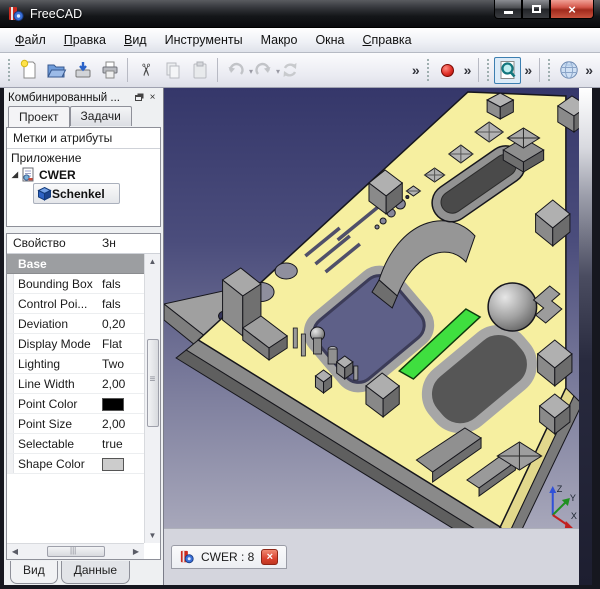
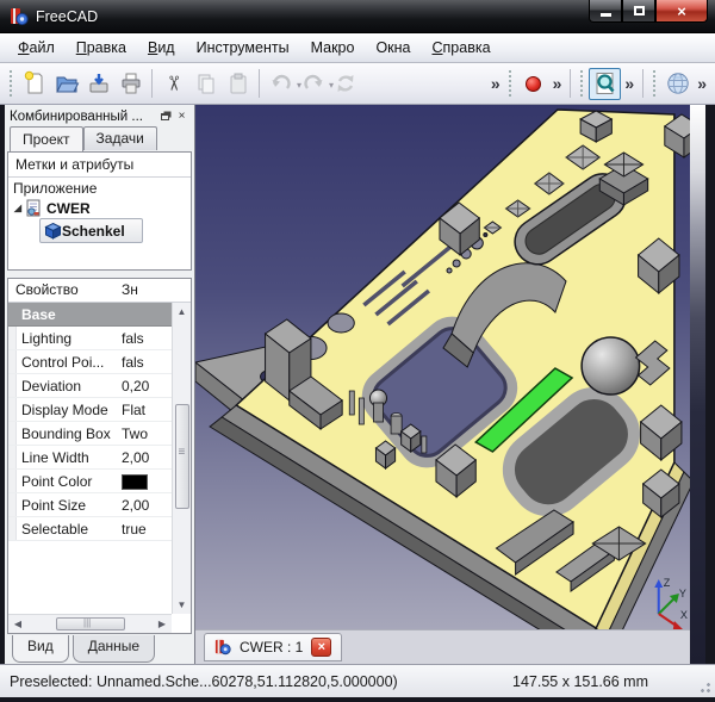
  FreeCAD
  ×
  Файл
  Правка
  Вид
  Инструменты
  Макро
  Окна
  Справка
  ▾
  ▾
  »
  »
  »
  »
  Комбинированный ...
  ×
  Проект
  Задачи
  Метки и атрибуты
  Приложение
  ◢
  CWER
  Schenkel
  Свойство
  Зн
  Base
- Bounding Box
+ Lighting
  fals
  Control Poi...
  fals
  Deviation
  0,20
  Display Mode
  Flat
- Lighting
+ Bounding Box
  Two
  Line Width
  2,00
  Point Color
  Point Size
  2,00
  Selectable
  true
- Shape Color
  ▲
  ▼
  ◀
  ▶
  Вид
  Данные
  Z
  Y
  X
- CWER : 8
+ CWER : 1
  ×
+ Preselected: Unnamed.Sche...60278,51.112820,5.000000)
+ 147.55 x 151.66 mm
